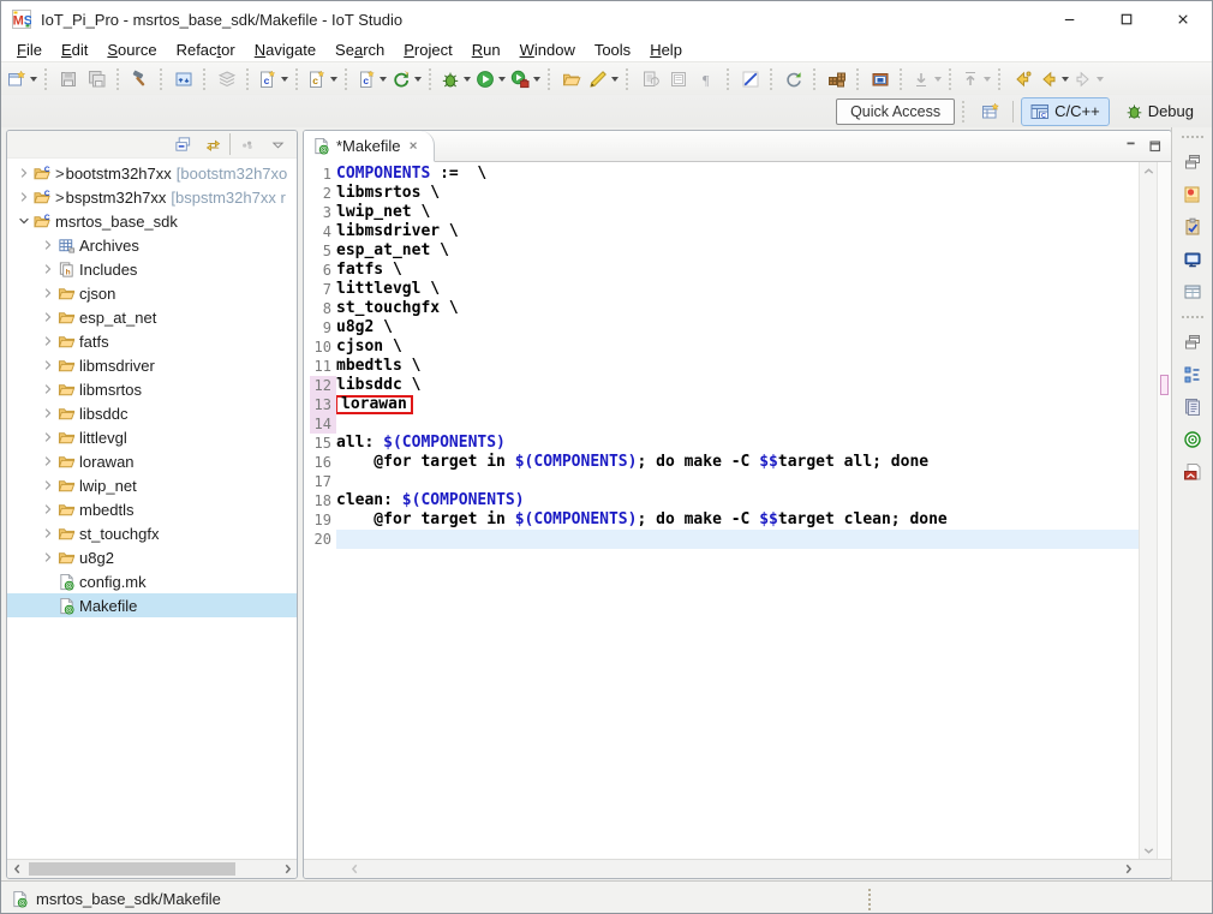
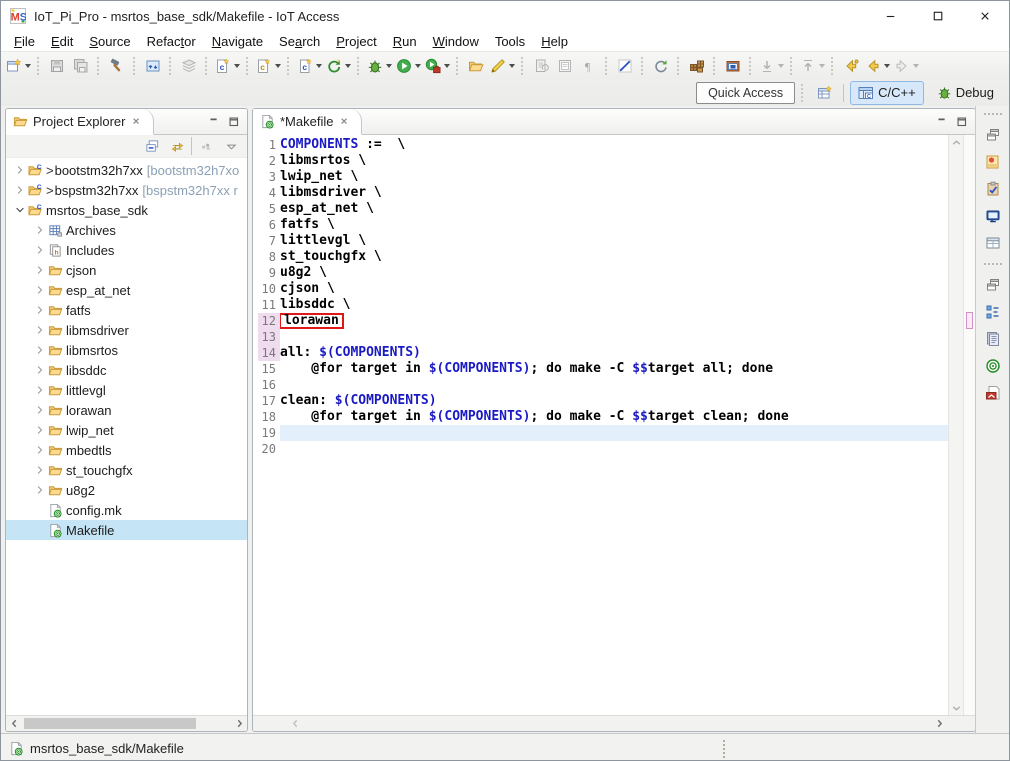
  MS
- IoT_Pi_Pro - msrtos_base_sdk/Makefile - IoT Studio
+ IoT_Pi_Pro - msrtos_base_sdk/Makefile - IoT Access
  File
  Edit
  Source
  Refactor
  Navigate
  Search
  Project
  Run
  Window
  Tools
  Help
  c
  c
  c
  ¶
  Quick Access
  C/C++
  Debug
+ Project Explorer
  >
  bootstm32h7xx
  [bootstm32h7xo
  >
  bspstm32h7xx
  [bspstm32h7xx r
  msrtos_base_sdk
  Archives
  Includes
  cjson
  esp_at_net
  fatfs
  libmsdriver
  libmsrtos
  libsddc
  littlevgl
  lorawan
  lwip_net
  mbedtls
  st_touchgfx
  u8g2
  config.mk
  Makefile
  *Makefile
  1
  2
  3
  4
  5
  6
  7
  8
  9
  10
  11
  12
  13
  14
  15
  16
  17
  18
  19
  20
  COMPONENTS := \
  libmsrtos \
  lwip_net \
  libmsdriver \
  esp_at_net \
  fatfs \
  littlevgl \
  st_touchgfx \
  u8g2 \
  cjson \
- mbedtls \
  libsddc \
  lorawan
  all: $(COMPONENTS)
  @for target in $(COMPONENTS); do make -C $$target all; done
  clean: $(COMPONENTS)
  @for target in $(COMPONENTS); do make -C $$target clean; done
  msrtos_base_sdk/Makefile
